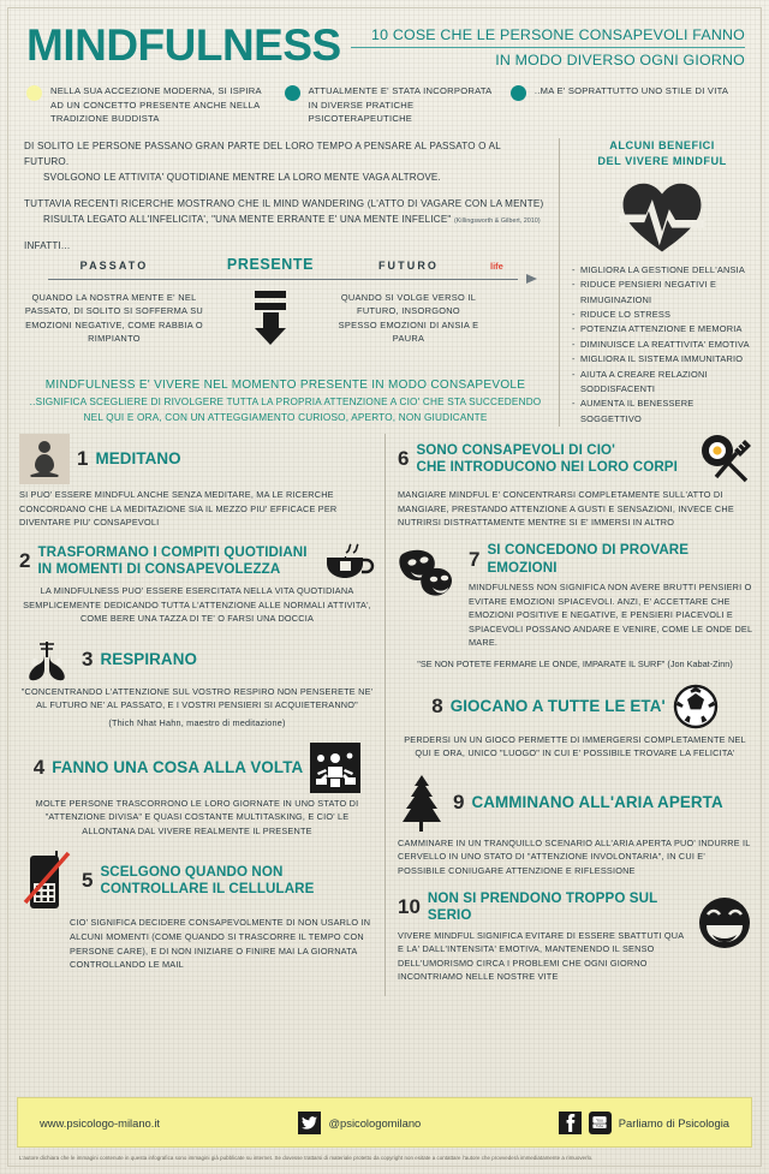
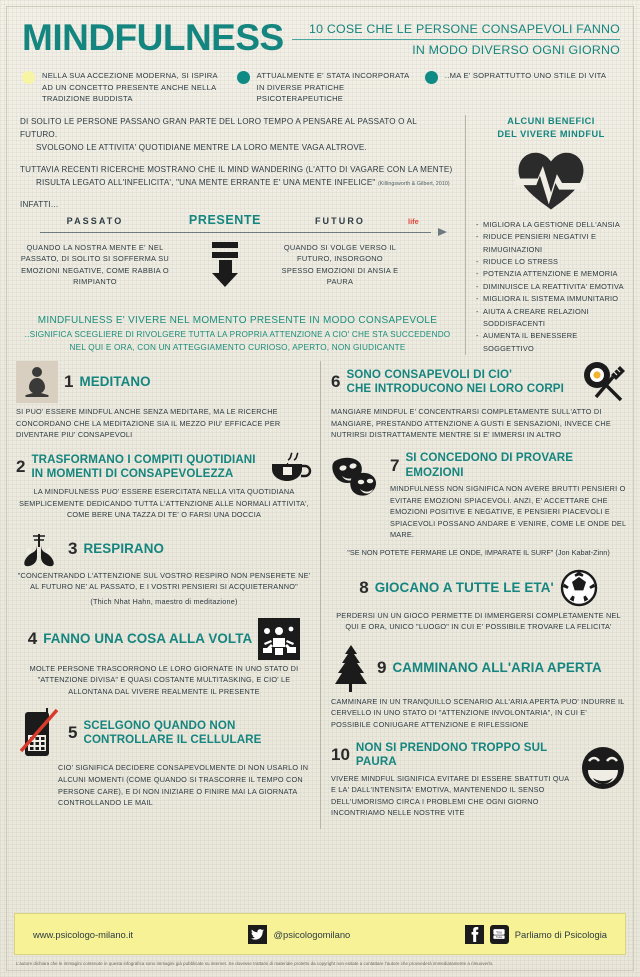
  MINDFULNESS
  10 COSE CHE LE PERSONE CONSAPEVOLI FANNO
  IN MODO DIVERSO OGNI GIORNO
  NELLA SUA ACCEZIONE MODERNA, SI ISPIRA AD UN CONCETTO PRESENTE ANCHE NELLA TRADIZIONE BUDDISTA
  ATTUALMENTE E' STATA INCORPORATA IN DIVERSE PRATICHE PSICOTERAPEUTICHE
  ..MA E' SOPRATTUTTO UNO STILE DI VITA
  DI SOLITO LE PERSONE PASSANO GRAN PARTE DEL LORO TEMPO A PENSARE AL PASSATO O AL FUTURO.
  SVOLGONO LE ATTIVITA' QUOTIDIANE MENTRE LA LORO MENTE VAGA ALTROVE.
  TUTTAVIA RECENTI RICERCHE MOSTRANO CHE IL MIND WANDERING (L'ATTO DI VAGARE CON LA MENTE)
  INFATTI...
  PASSATO
  PRESENTE
  FUTURO
  life
  QUANDO LA NOSTRA MENTE E' NEL PASSATO, DI SOLITO SI SOFFERMA SU EMOZIONI NEGATIVE, COME RABBIA O RIMPIANTO
  QUANDO SI VOLGE VERSO IL FUTURO, INSORGONO SPESSO EMOZIONI DI ANSIA E PAURA
  MINDFULNESS E' VIVERE NEL MOMENTO PRESENTE IN MODO CONSAPEVOLE
  ..SIGNIFICA SCEGLIERE DI RIVOLGERE TUTTA LA PROPRIA ATTENZIONE A CIO' CHE STA SUCCEDENDO
  NEL QUI E ORA, CON UN ATTEGGIAMENTO CURIOSO, APERTO, NON GIUDICANTE
  ALCUNI BENEFICI
  DEL VIVERE MINDFUL
  MIGLIORA LA GESTIONE DELL'ANSIA
  RIDUCE PENSIERI NEGATIVI E RIMUGINAZIONI
  RIDUCE LO STRESS
  POTENZIA ATTENZIONE E MEMORIA
  DIMINUISCE LA REATTIVITA' EMOTIVA
  MIGLIORA IL SISTEMA IMMUNITARIO
  AIUTA A CREARE RELAZIONI SODDISFACENTI
  AUMENTA IL BENESSERE SOGGETTIVO
  1
  MEDITANO
  SI PUO' ESSERE MINDFUL ANCHE SENZA MEDITARE, MA LE RICERCHE CONCORDANO CHE LA MEDITAZIONE SIA IL MEZZO PIU' EFFICACE PER DIVENTARE PIU' CONSAPEVOLI
  2
  TRASFORMANO I COMPITI QUOTIDIANI
  IN MOMENTI DI CONSAPEVOLEZZA
  LA MINDFULNESS PUO' ESSERE ESERCITATA NELLA VITA QUOTIDIANA SEMPLICEMENTE DEDICANDO TUTTA L'ATTENZIONE ALLE NORMALI ATTIVITA', COME BERE UNA TAZZA DI TE' O FARSI UNA DOCCIA
  3
  RESPIRANO
  "CONCENTRANDO L'ATTENZIONE SUL VOSTRO RESPIRO NON PENSERETE NE' AL FUTURO NE' AL PASSATO, E I VOSTRI PENSIERI SI ACQUIETERANNO"
  (Thich Nhat Hahn, maestro di meditazione)
  4
  FANNO UNA COSA ALLA VOLTA
  MOLTE PERSONE TRASCORRONO LE LORO GIORNATE IN UNO STATO DI "ATTENZIONE DIVISA" E QUASI COSTANTE MULTITASKING, E CIO' LE ALLONTANA DAL VIVERE REALMENTE IL PRESENTE
  5
  SCELGONO QUANDO NON
  CONTROLLARE IL CELLULARE
  CIO' SIGNIFICA DECIDERE CONSAPEVOLMENTE DI NON USARLO IN ALCUNI MOMENTI (COME QUANDO SI TRASCORRE IL TEMPO CON PERSONE CARE), E DI NON INIZIARE O FINIRE MAI LA GIORNATA CONTROLLANDO LE MAIL
  6
  SONO CONSAPEVOLI DI CIO'
  CHE INTRODUCONO NEI LORO CORPI
  MANGIARE MINDFUL E' CONCENTRARSI COMPLETAMENTE SULL'ATTO DI MANGIARE, PRESTANDO ATTENZIONE A GUSTI E SENSAZIONI, INVECE CHE NUTRIRSI DISTRATTAMENTE MENTRE SI E' IMMERSI IN ALTRO
  7
  SI CONCEDONO DI PROVARE EMOZIONI
  MINDFULNESS NON SIGNIFICA NON AVERE BRUTTI PENSIERI O EVITARE EMOZIONI SPIACEVOLI. ANZI, E' ACCETTARE CHE EMOZIONI POSITIVE E NEGATIVE, E PENSIERI PIACEVOLI E SPIACEVOLI POSSANO ANDARE E VENIRE, COME LE ONDE DEL MARE.
  "SE NON POTETE FERMARE LE ONDE, IMPARATE IL SURF" (Jon Kabat-Zinn)
  8
  GIOCANO A TUTTE LE ETA'
  PERDERSI UN UN GIOCO PERMETTE DI IMMERGERSI COMPLETAMENTE NEL QUI E ORA, UNICO "LUOGO" IN CUI E' POSSIBILE TROVARE LA FELICITA'
  9
  CAMMINANO ALL'ARIA APERTA
  CAMMINARE IN UN TRANQUILLO SCENARIO ALL'ARIA APERTA PUO' INDURRE IL CERVELLO IN UNO STATO DI "ATTENZIONE INVOLONTARIA", IN CUI E' POSSIBILE CONIUGARE ATTENZIONE E RIFLESSIONE
  10
- NON SI PRENDONO TROPPO SUL SERIO
+ NON SI PRENDONO TROPPO SUL PAURA
  VIVERE MINDFUL SIGNIFICA EVITARE DI ESSERE SBATTUTI QUA E LA' DALL'INTENSITA' EMOTIVA, MANTENENDO IL SENSO DELL'UMORISMO CIRCA I PROBLEMI CHE OGNI GIORNO INCONTRIAMO NELLE NOSTRE VITE
  www.psicologo-milano.it
  @psicologomilano
  Parliamo di Psicologia
